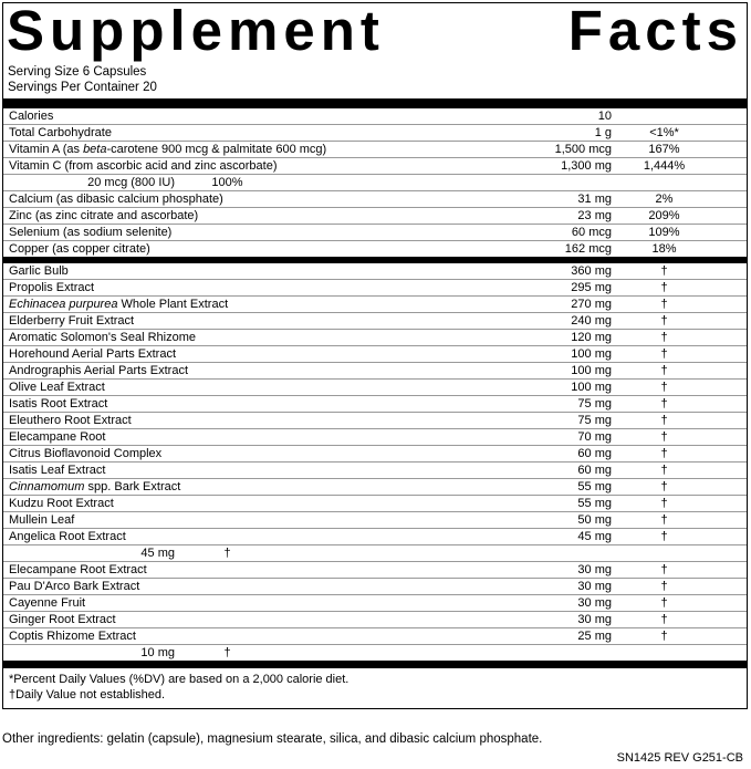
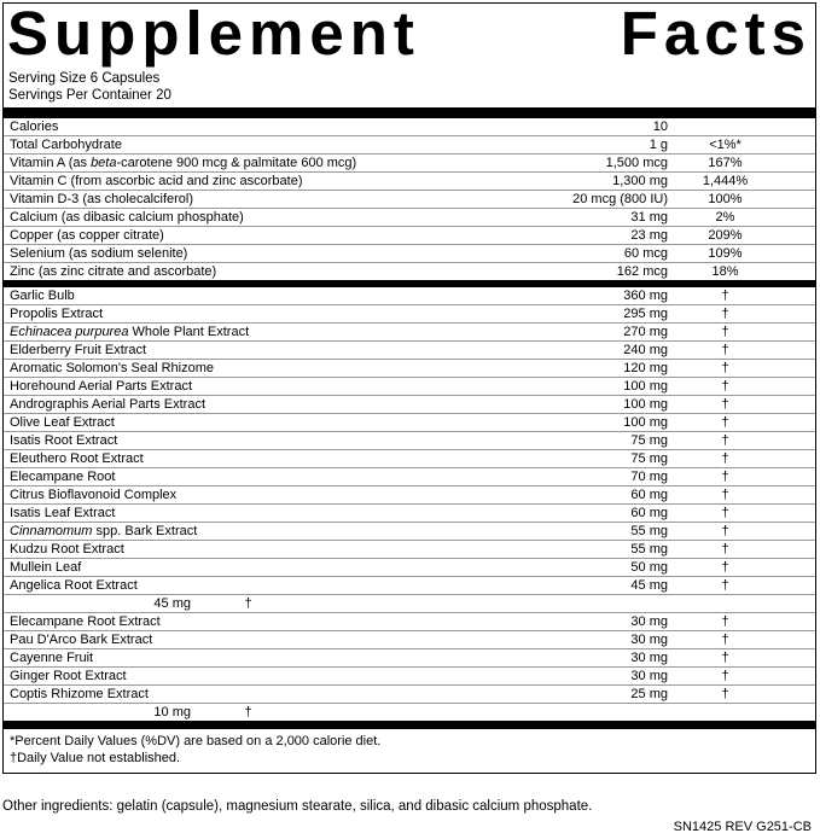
  Supplement
  Facts
  Serving Size 6 Capsules
  Servings Per Container 20
  Calories
  10
  Total Carbohydrate
  1 g
  <1%*
  Vitamin A (as beta-carotene 900 mcg & palmitate 600 mcg)
  1,500 mcg
  167%
  Vitamin C (from ascorbic acid and zinc ascorbate)
  1,300 mg
  1,444%
+ Vitamin D-3 (as cholecalciferol)
  20 mcg (800 IU)
  100%
  Calcium (as dibasic calcium phosphate)
  31 mg
  2%
- Zinc (as zinc citrate and ascorbate)
+ Copper (as copper citrate)
  23 mg
  209%
  Selenium (as sodium selenite)
  60 mcg
  109%
- Copper (as copper citrate)
+ Zinc (as zinc citrate and ascorbate)
  162 mcg
  18%
  Garlic Bulb
  360 mg
  †
  Propolis Extract
  295 mg
  †
  Echinacea purpurea Whole Plant Extract
  270 mg
  †
  Elderberry Fruit Extract
  240 mg
  †
  Aromatic Solomon's Seal Rhizome
  120 mg
  †
  Horehound Aerial Parts Extract
  100 mg
  †
  Andrographis Aerial Parts Extract
  100 mg
  †
  Olive Leaf Extract
  100 mg
  †
  Isatis Root Extract
  75 mg
  †
  Eleuthero Root Extract
  75 mg
  †
  Elecampane Root
  70 mg
  †
  Citrus Bioflavonoid Complex
  60 mg
  †
  Isatis Leaf Extract
  60 mg
  †
  Cinnamomum spp. Bark Extract
  55 mg
  †
  Kudzu Root Extract
  55 mg
  †
  Mullein Leaf
  50 mg
  †
  Angelica Root Extract
  45 mg
  †
  45 mg
  †
  Elecampane Root Extract
  30 mg
  †
  Pau D'Arco Bark Extract
  30 mg
  †
  Cayenne Fruit
  30 mg
  †
  Ginger Root Extract
  30 mg
  †
  Coptis Rhizome Extract
  25 mg
  †
  10 mg
  †
  *Percent Daily Values (%DV) are based on a 2,000 calorie diet.
  †Daily Value not established.
  Other ingredients: gelatin (capsule), magnesium stearate, silica, and dibasic calcium phosphate.
  SN1425 REV G251-CB
